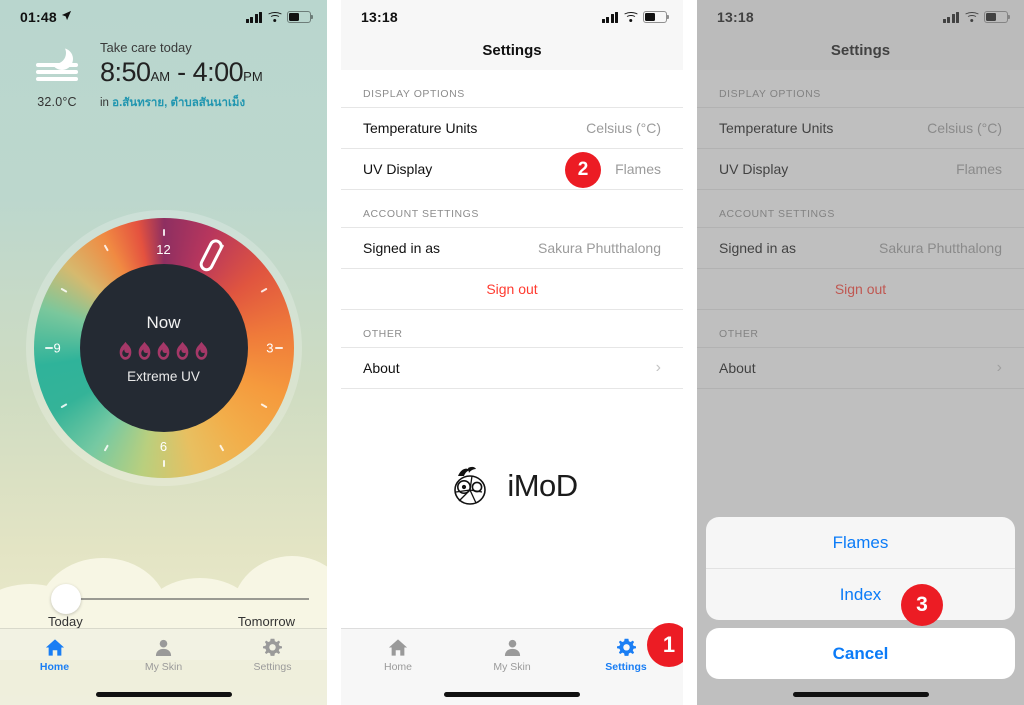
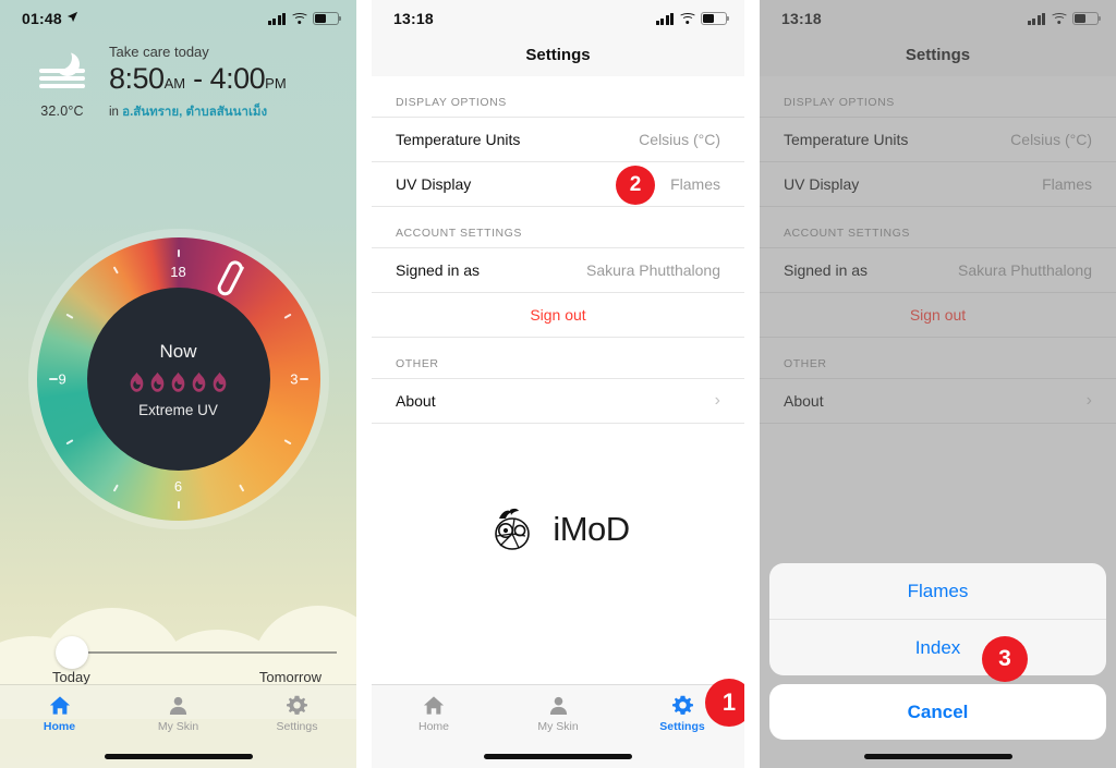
  01:48
  32.0°C
  Take care today
  8:50AM - 4:00PM
  in อ.สันทราย, ตำบลสันนาเม็ง
- 12
+ 18
  3
  6
  9
  Now
  Extreme UV
  Today
  Tomorrow
  Home
  My Skin
  Settings
  13:18
  Settings
  DISPLAY OPTIONS
  Temperature Units
  Celsius (°C)
  UV Display
  Flames
  ACCOUNT SETTINGS
  Signed in as
  Sakura Phutthalong
  Sign out
  OTHER
  About
  ›
  iMoD
  Home
  My Skin
  Settings
  2
  1
  13:18
  Settings
  DISPLAY OPTIONS
  Temperature Units
  Celsius (°C)
  UV Display
  Flames
  ACCOUNT SETTINGS
  Signed in as
  Sakura Phutthalong
  Sign out
  OTHER
  About
  ›
  Flames
  Index
  Cancel
  3
